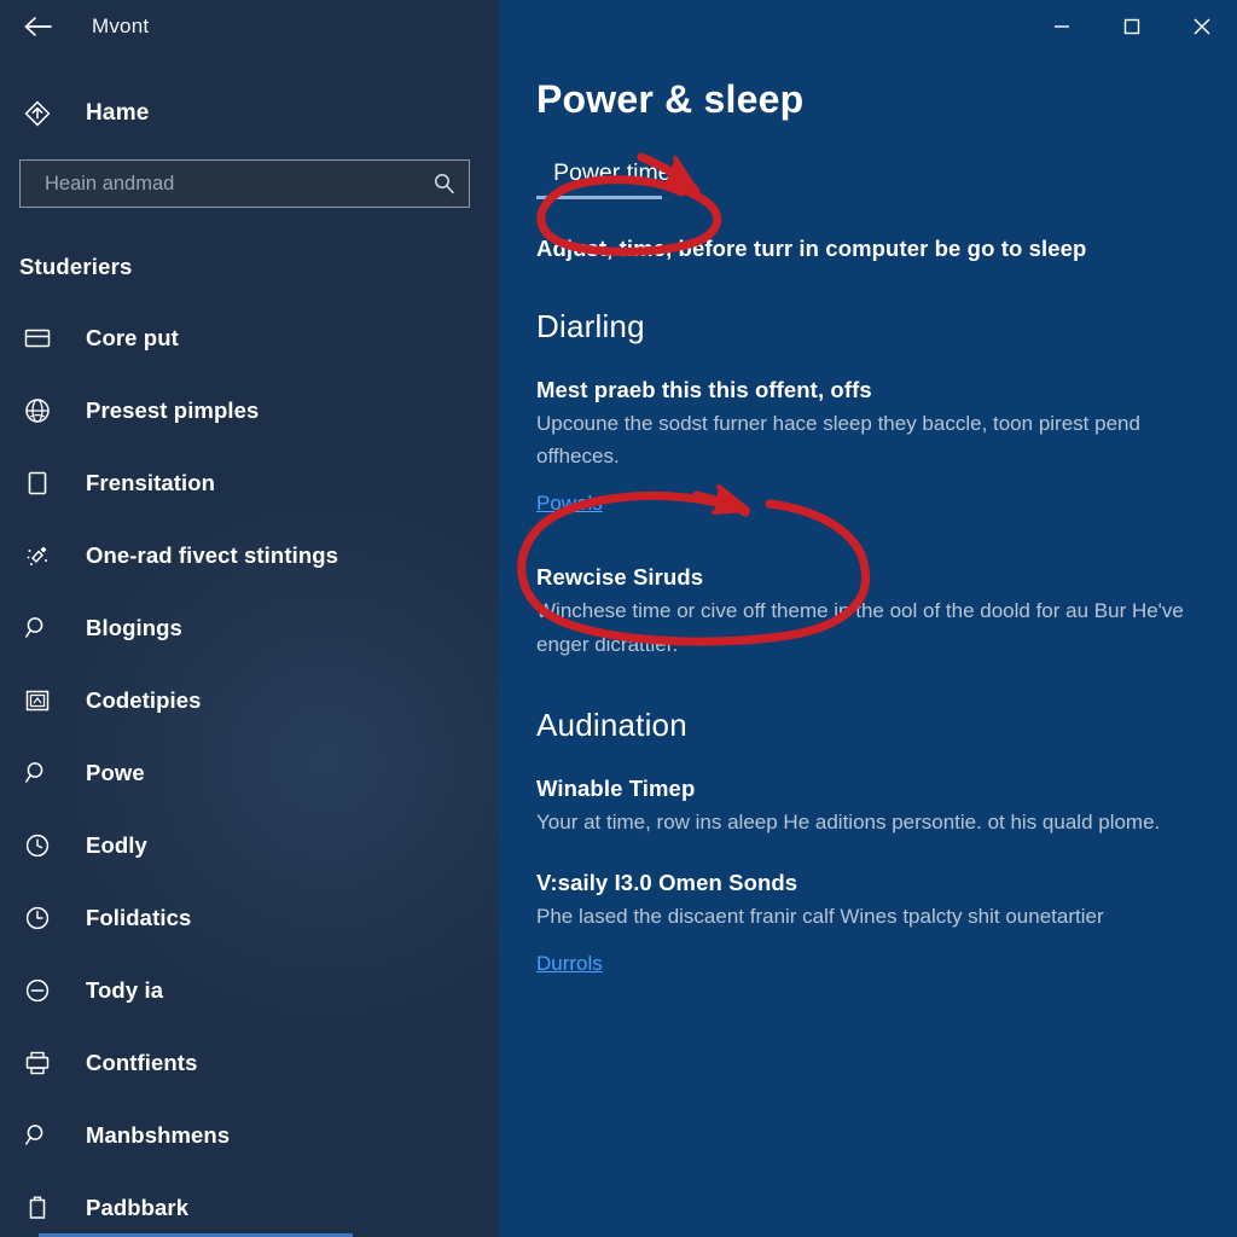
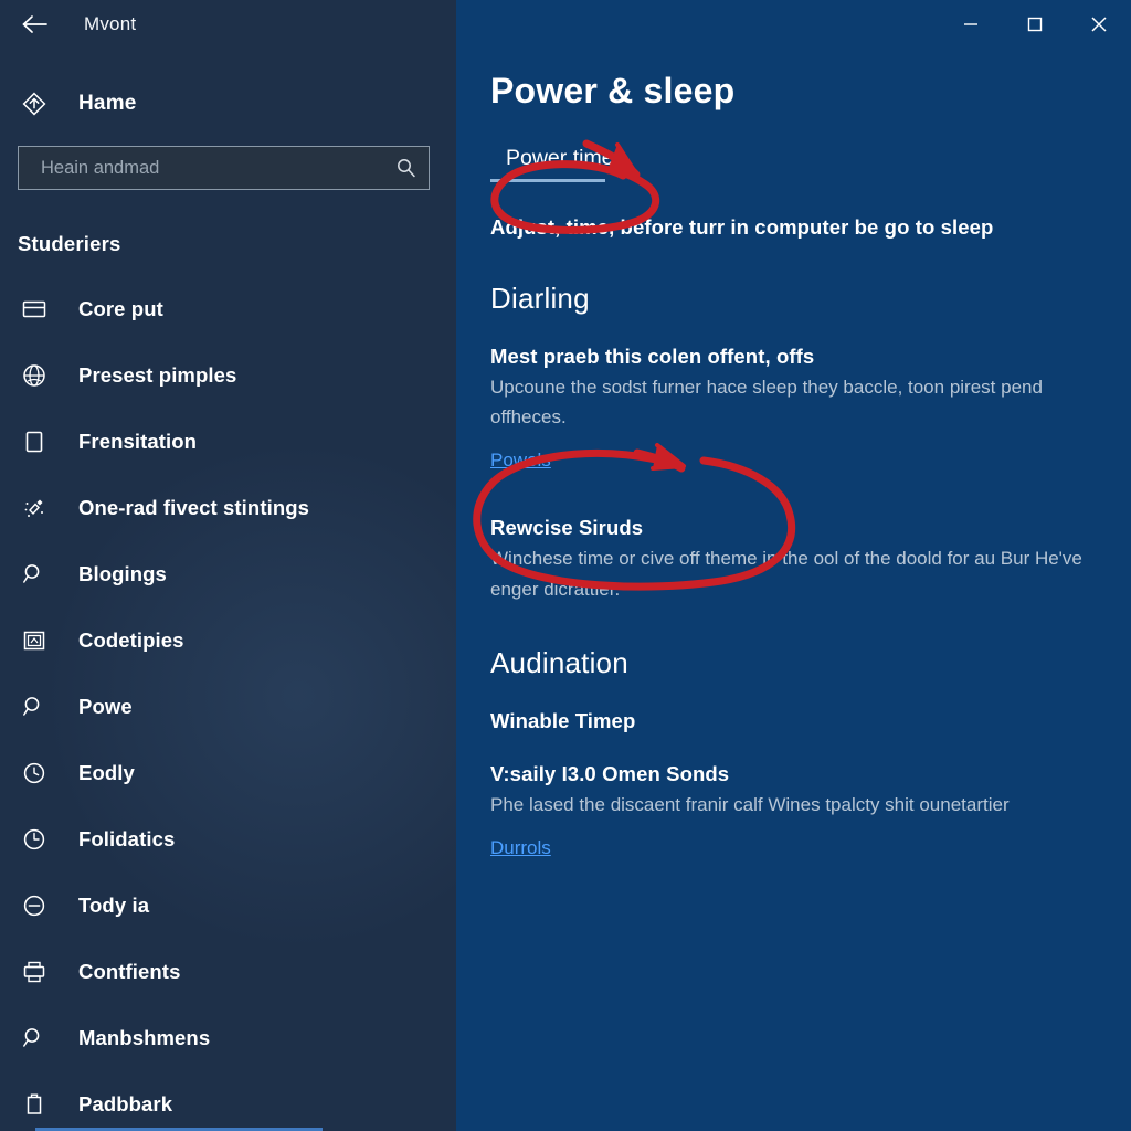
  Mvont
  Hame
  Heain andmad
  Studeriers
  Core put
  Presest pimples
  Frensitation
  One-rad fivect stintings
  Blogings
  Codetipies
  Powe
  Eodly
  Folidatics
  Tody ia
  Contfients
  Manbshmens
  Padbbark
  Power & sleep
  Power tim
  Adefore turr in computer be go to sleep
  Diarling
- Mest praeb this this offent, offs
+ Mest praeb this colen offent, offs
  Upcoune the sodst furner hace sleep they baccle, toon pirest pend offheces.
  Rewcise Siruds
  inchese time or cive off theme i the ool of the doold for au Bur He've enger dicratt
  Audination
  Winable Timep
- Your at time, row ins aleep He aditions persontie. ot his quald plome.
  V:saily I3.0 Omen Sonds
  Phe lased the discaent franir calf Wines tpalcty shit ounetartier
  Durrols
